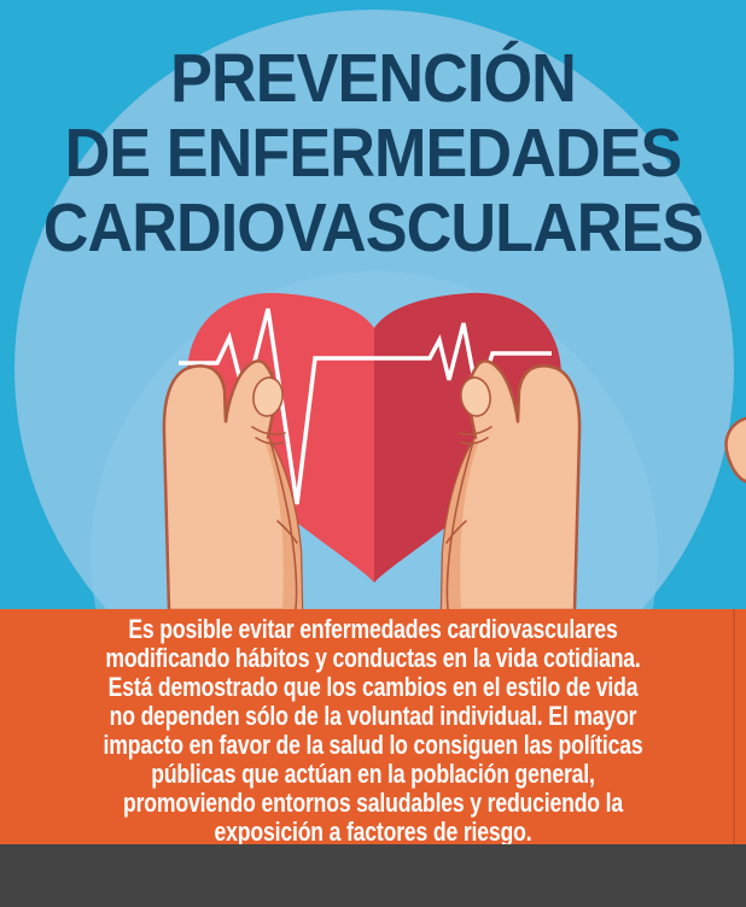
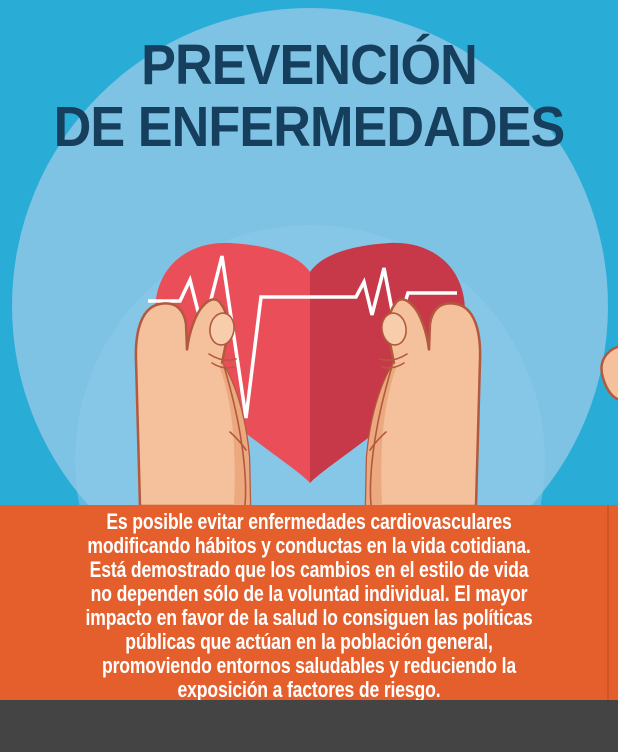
  PREVENCIÓN
  DE ENFERMEDADES
- CARDIOVASCULARES
  Es posible evitar enfermedades cardiovasculares
  modificando hábitos y conductas en la vida cotidiana.
  Está demostrado que los cambios en el estilo de vida
  no dependen sólo de la voluntad individual. El mayor
  impacto en favor de la salud lo consiguen las políticas
  públicas que actúan en la población general,
  promoviendo entornos saludables y reduciendo la
  exposición a factores de riesgo.
